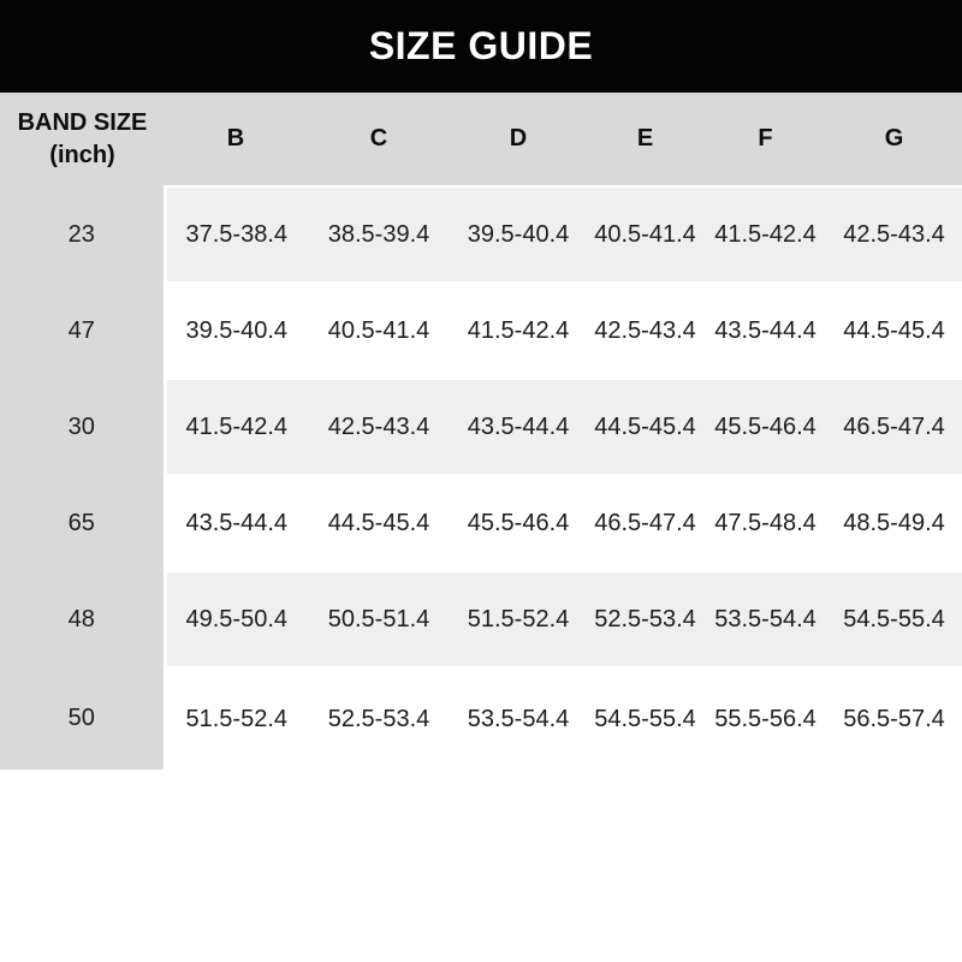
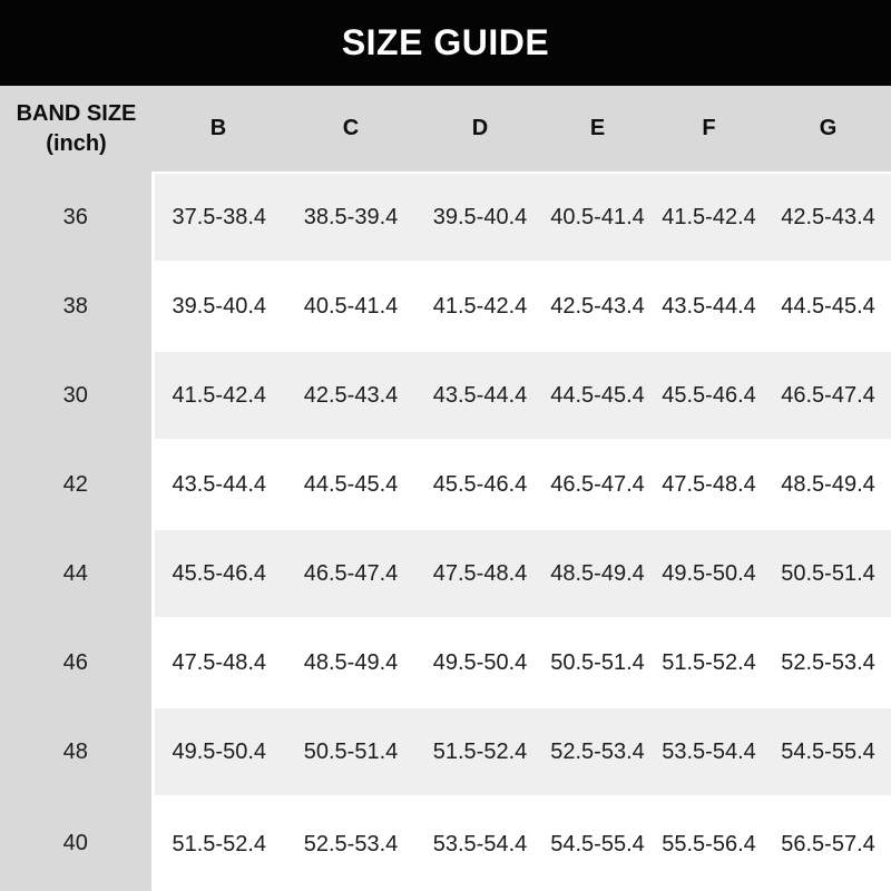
  SIZE GUIDE
  BAND SIZE (inch)	B	C	D	E	F	G
- 23	37.5-38.4	38.5-39.4	39.5-40.4	40.5-41.4	41.5-42.4	42.5-43.4
+ 36	37.5-38.4	38.5-39.4	39.5-40.4	40.5-41.4	41.5-42.4	42.5-43.4
- 47	39.5-40.4	40.5-41.4	41.5-42.4	42.5-43.4	43.5-44.4	44.5-45.4
+ 38	39.5-40.4	40.5-41.4	41.5-42.4	42.5-43.4	43.5-44.4	44.5-45.4
  30	41.5-42.4	42.5-43.4	43.5-44.4	44.5-45.4	45.5-46.4	46.5-47.4
- 65	43.5-44.4	44.5-45.4	45.5-46.4	46.5-47.4	47.5-48.4	48.5-49.4
+ 42	43.5-44.4	44.5-45.4	45.5-46.4	46.5-47.4	47.5-48.4	48.5-49.4
+ 44	45.5-46.4	46.5-47.4	47.5-48.4	48.5-49.4	49.5-50.4	50.5-51.4
+ 46	47.5-48.4	48.5-49.4	49.5-50.4	50.5-51.4	51.5-52.4	52.5-53.4
  48	49.5-50.4	50.5-51.4	51.5-52.4	52.5-53.4	53.5-54.4	54.5-55.4
- 50	51.5-52.4	52.5-53.4	53.5-54.4	54.5-55.4	55.5-56.4	56.5-57.4
+ 40	51.5-52.4	52.5-53.4	53.5-54.4	54.5-55.4	55.5-56.4	56.5-57.4
